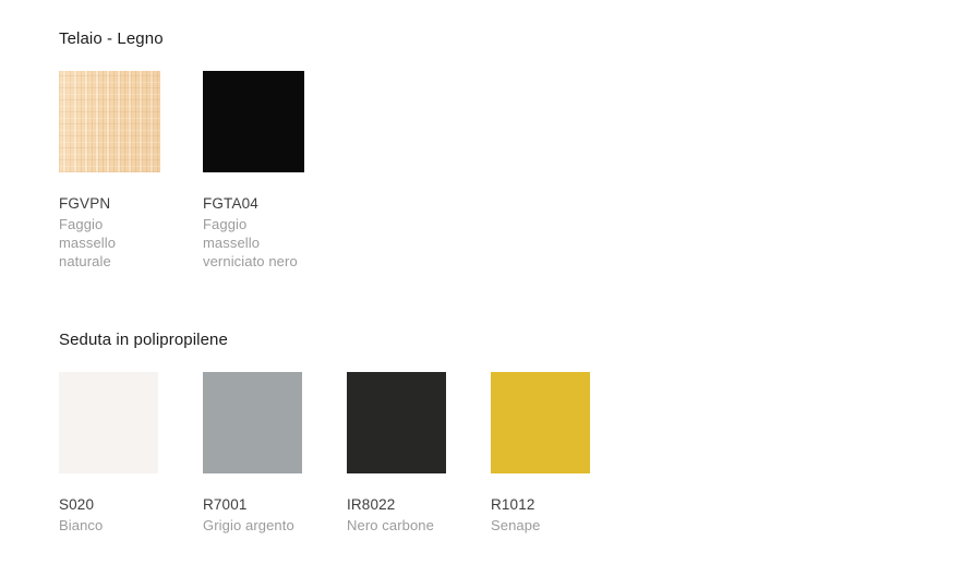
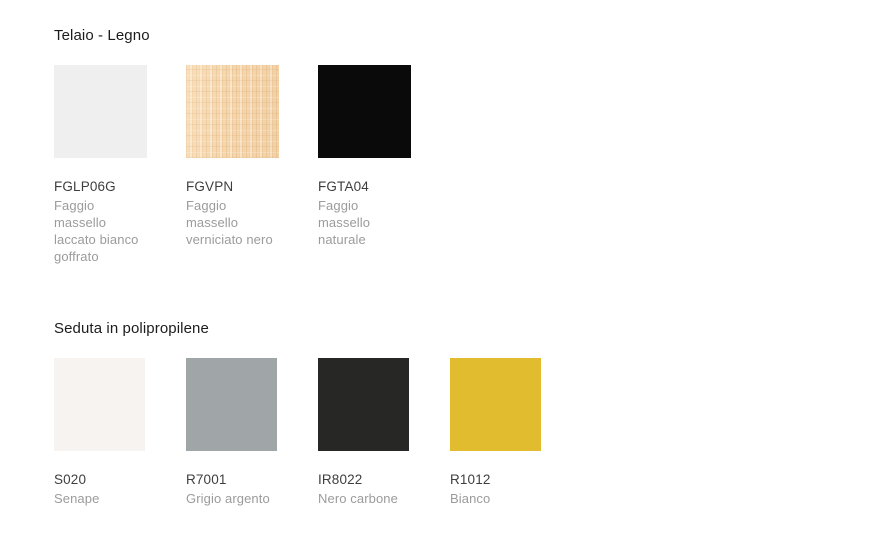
  Telaio - Legno
+ FGLP06G
+ Faggio massello laccato bianco goffrato
  FGVPN
- Faggio massello naturale
+ Faggio massello verniciato nero
  FGTA04
- Faggio massello verniciato nero
+ Faggio massello naturale
  Seduta in polipropilene
  S020
- Bianco
+ Senape
  R7001
  Grigio argento
  IR8022
  Nero carbone
  R1012
- Senape
+ Bianco
